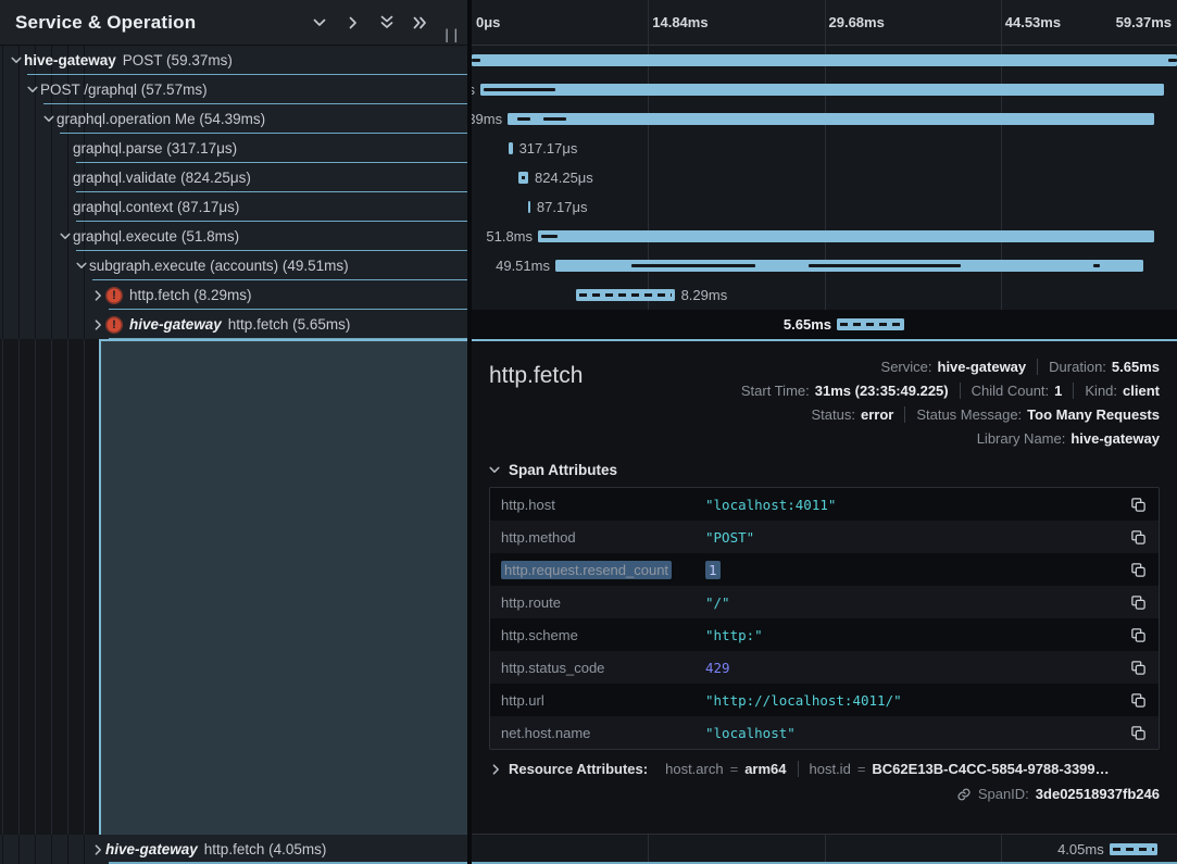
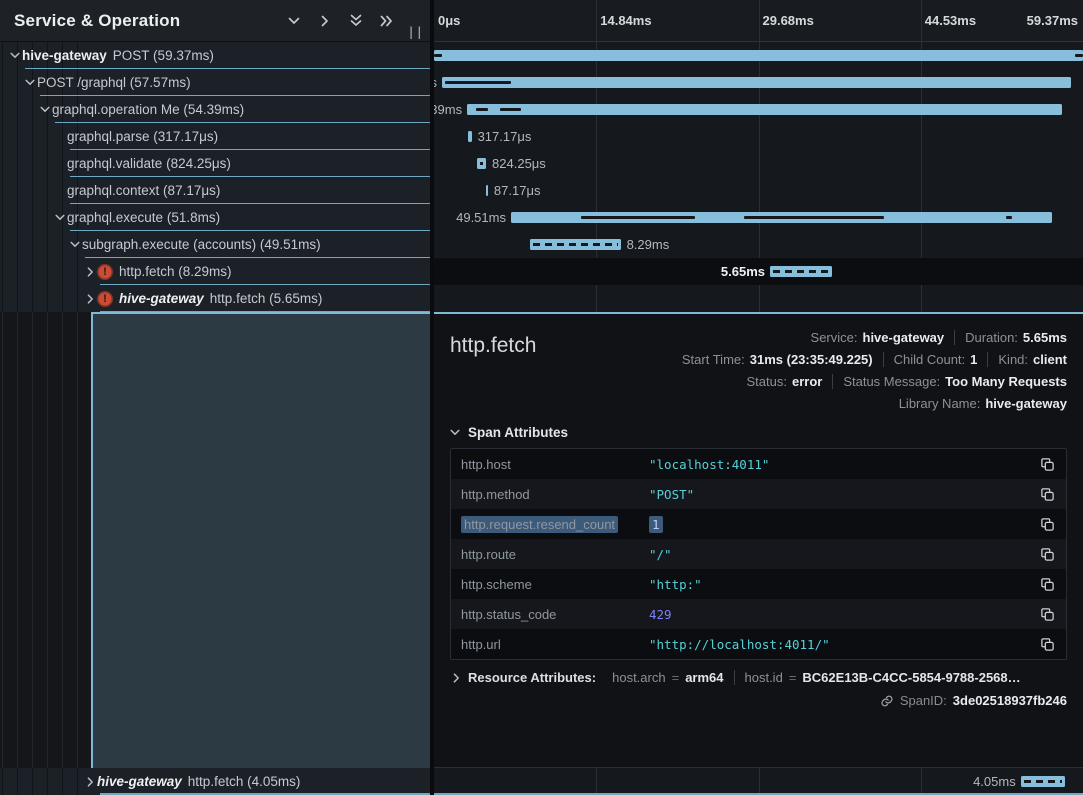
  Service & Operation
  ||
  hive-gateway
  POST (59.37ms)
  POST /graphql (57.57ms)
  graphql.operation Me (54.39ms)
  graphql.parse (317.17μs)
  graphql.validate (824.25μs)
  graphql.context (87.17μs)
  graphql.execute (51.8ms)
  subgraph.execute (accounts) (49.51ms)
  !
  http.fetch (8.29ms)
  !
  hive-gateway
  http.fetch (5.65ms)
  hive-gateway
  http.fetch (4.05ms)
  0μs
  14.84ms
  29.68ms
  44.53ms
  59.37ms
  317.17μs
  824.25μs
  87.17μs
- 51.8ms
  49.51ms
  8.29ms
  5.65ms
  http.fetch
  Service:
  hive-gateway
  Duration:
  5.65ms
  Start Time:
  31ms (23:35:49.225)
  Child Count:
  1
  Kind:
  client
  Status:
  error
  Status Message:
  Too Many Requests
  Library Name:
  hive-gateway
  Span Attributes
  http.host
  "localhost:4011"
  http.method
  "POST"
  http.request.resend_count
  1
  http.route
  "/"
  http.scheme
  "http:"
  http.status_code
  429
  http.url
  "http://localhost:4011/"
- net.host.name
- "localhost"
  Resource Attributes:
  host.arch
  =
  arm64
  host.id
  =
- BC62E13B-C4CC-5854-9788-3399…
+ BC62E13B-C4CC-5854-9788-2568…
  SpanID:
  3de02518937fb246
  4.05ms
